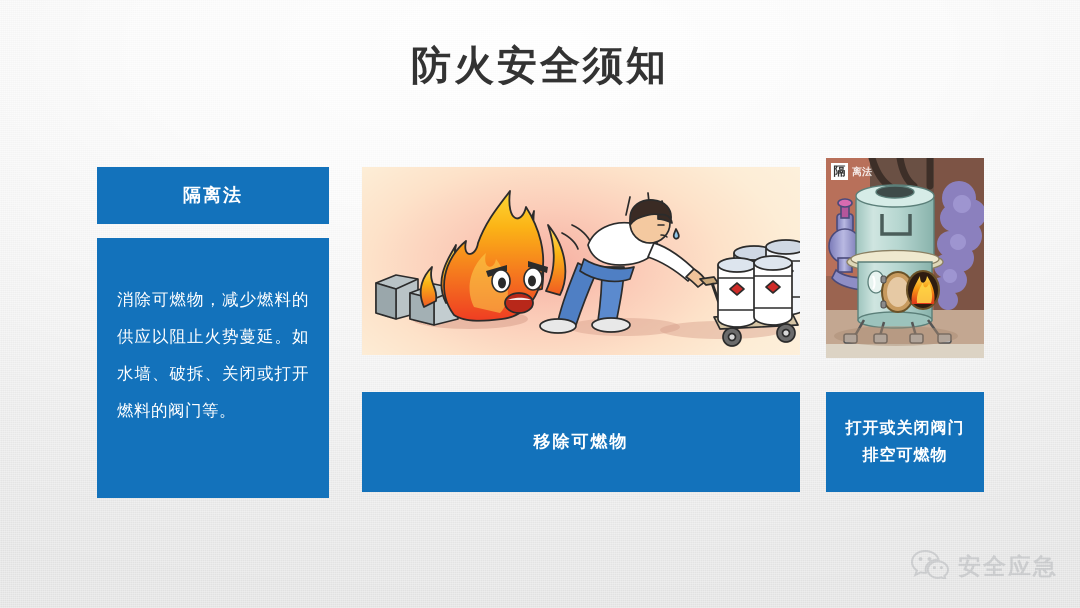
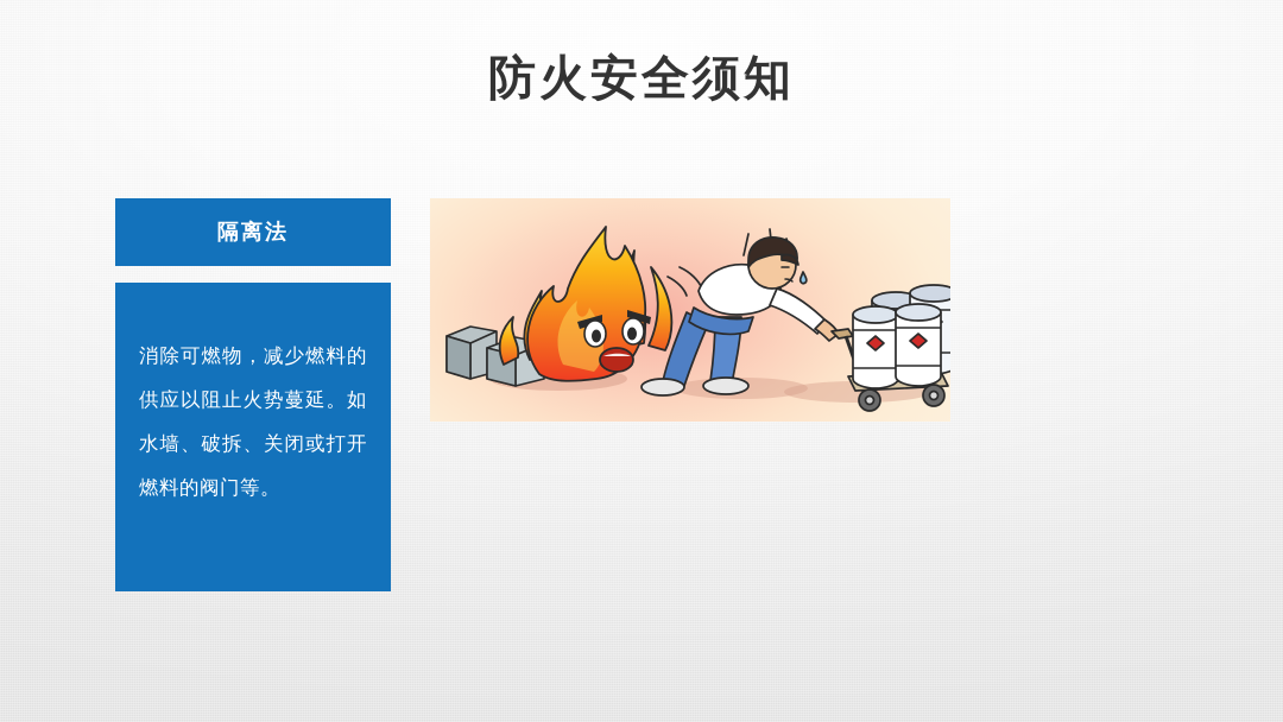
  防火安全须知
  隔离法
  消除可燃物，减少燃料的供应以阻止火势蔓延。如水墙、破拆、关闭或打开燃料的阀门等。
- 隔
- 离法
- 移除可燃物
- 打开或关闭阀门
- 排空可燃物
- 安全应急
